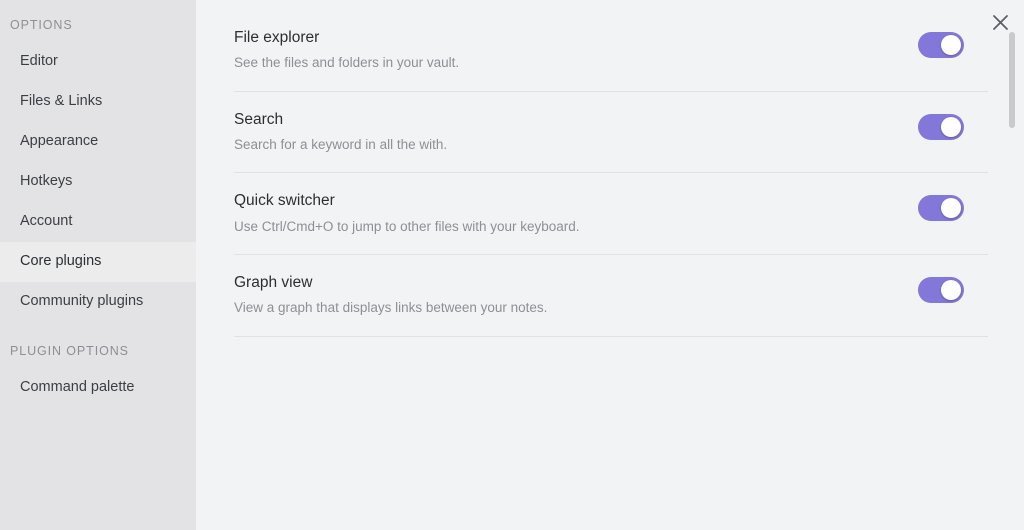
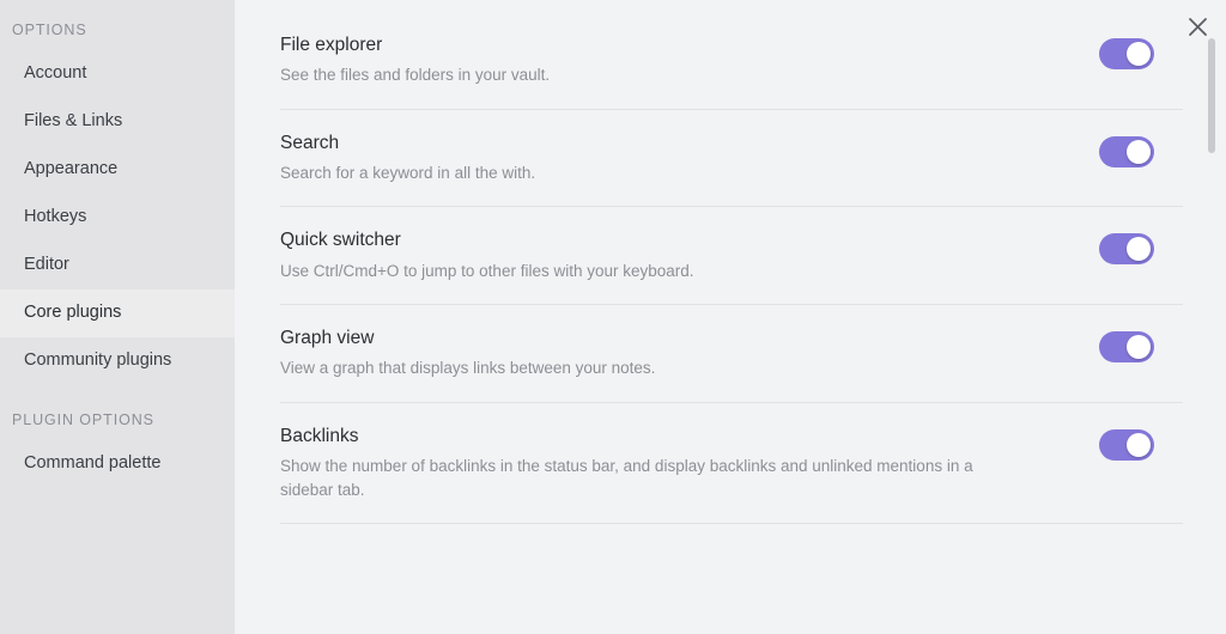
  OPTIONS
- Editor
+ Account
  Files & Links
  Appearance
  Hotkeys
- Account
+ Editor
  Core plugins
  Community plugins
  PLUGIN OPTIONS
  Command palette
  File explorer
  See the files and folders in your vault.
  Search
  Search for a keyword in all the with.
  Quick switcher
  Use Ctrl/Cmd+O to jump to other files with your keyboard.
  Graph view
  View a graph that displays links between your notes.
+ Backlinks
+ Show the number of backlinks in the status bar, and display backlinks and unlinked mentions in a sidebar tab.
